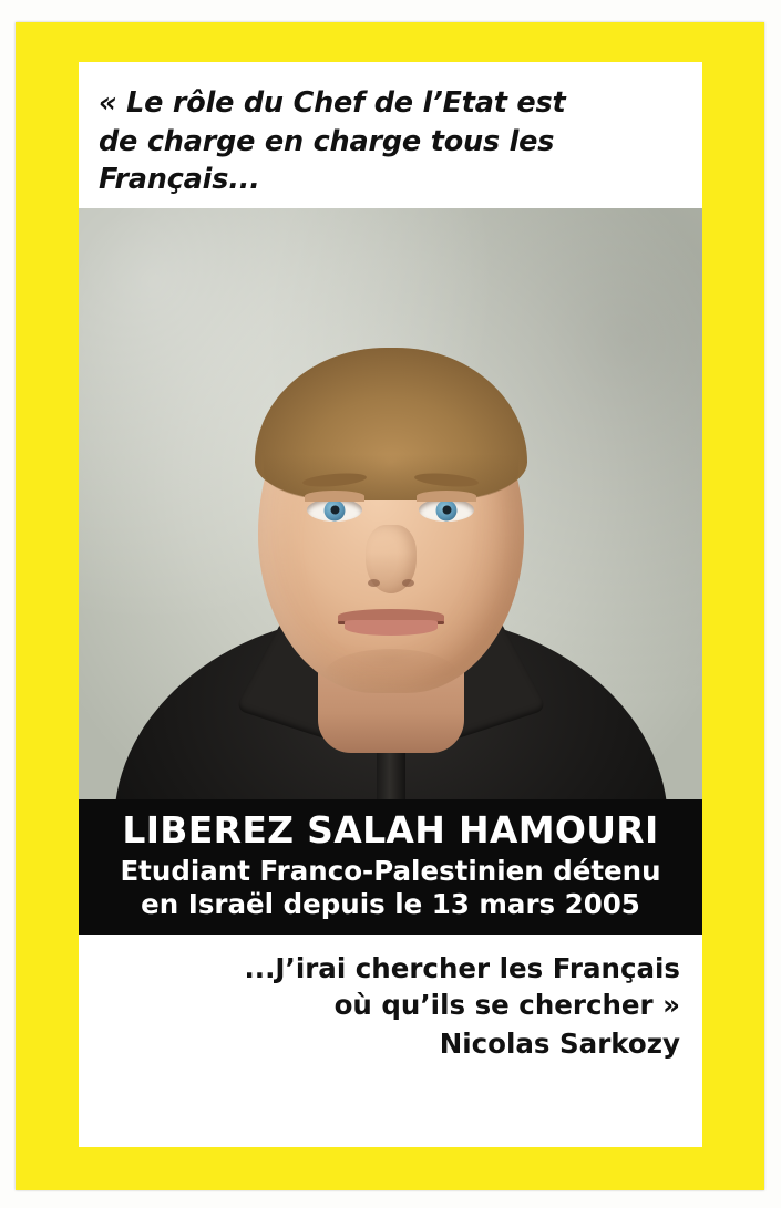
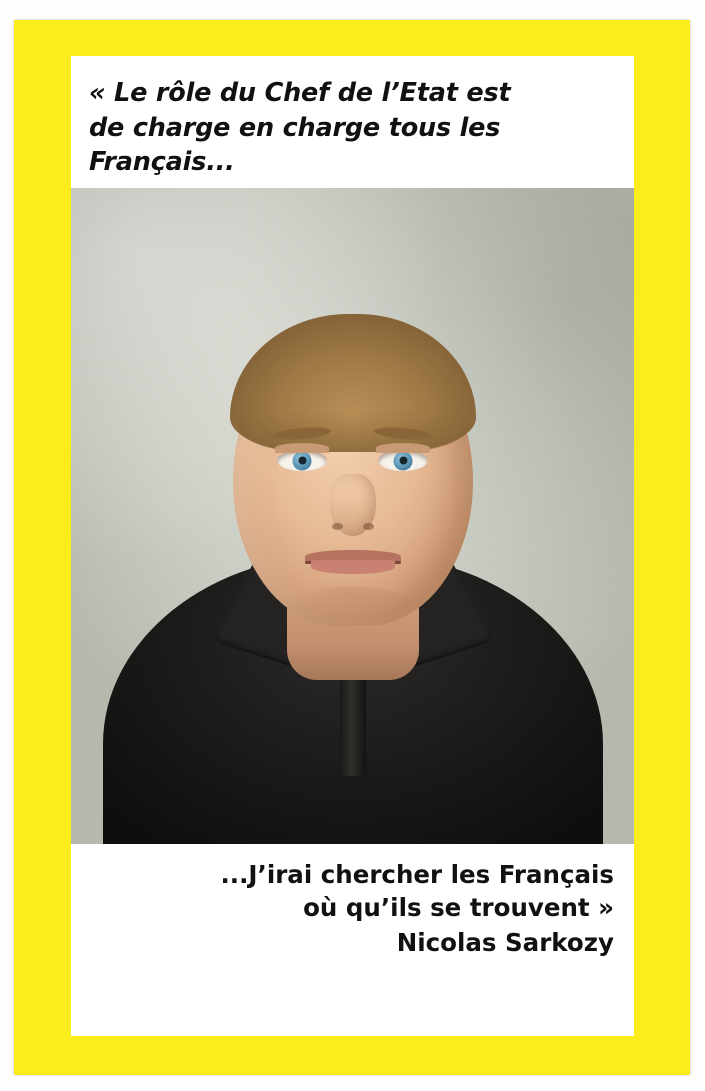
  « Le rôle du Chef de l’Etat est
  de charge en charge tous les
  Français...
- LIBEREZ SALAH HAMOURI
- Etudiant Franco-Palestinien détenu
- en Israël depuis le 13 mars 2005
  ...J’irai chercher les Français
- où qu’ils se chercher »
+ où qu’ils se trouvent »
  Nicolas Sarkozy
